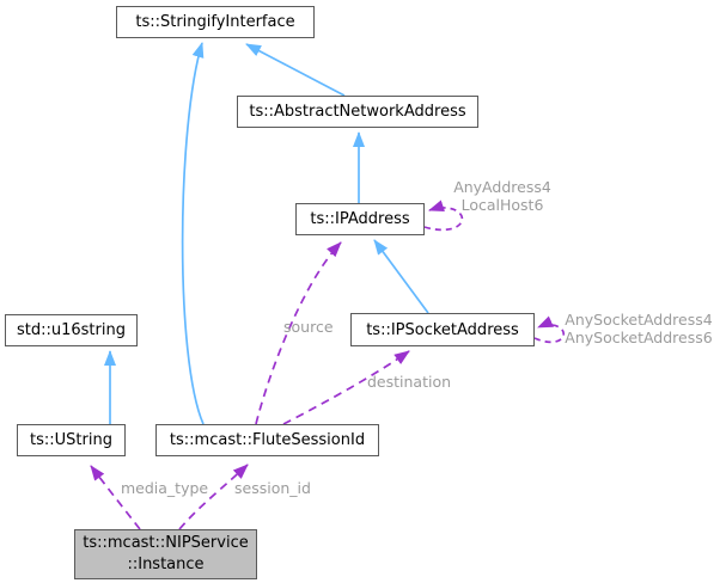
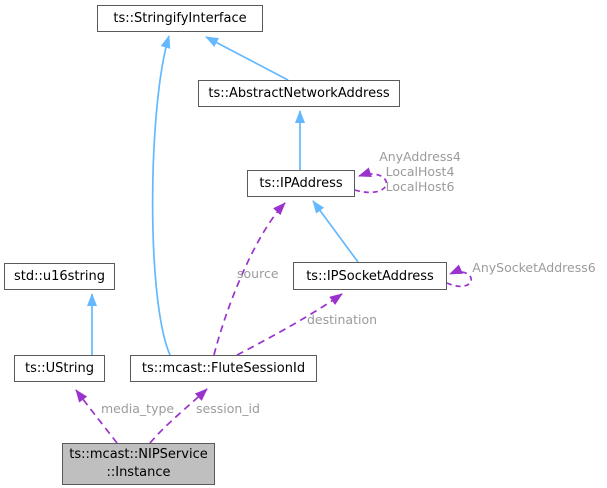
  ts::StringifyInterface
  ts::AbstractNetworkAddress
  ts::IPAddress
  ts::IPSocketAddress
  std::u16string
  ts::UString
  ts::mcast::FluteSessionId
  ts::mcast::NIPService
  ::Instance
  source
  destination
  media_type
  session_id
  AnyAddress4
+ LocalHost4
  LocalHost6
- AnySocketAddress4
  AnySocketAddress6
